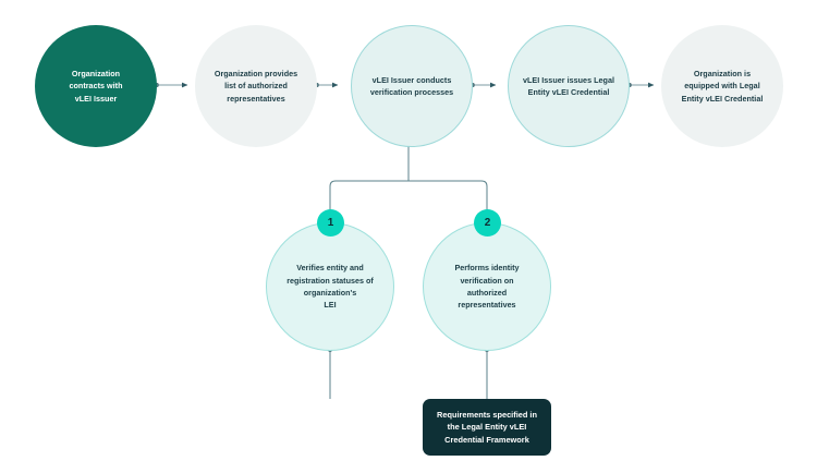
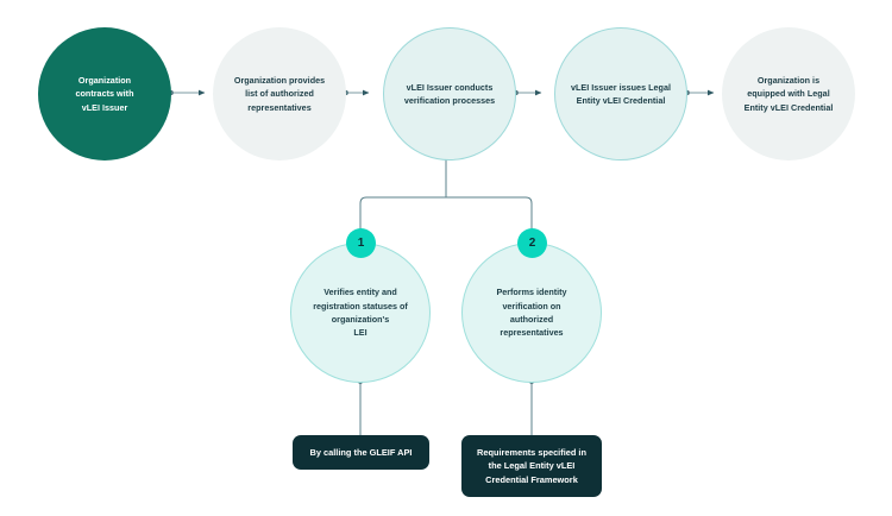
  Organization
  contracts with
  vLEI Issuer
  Organization provides
  list of authorized
  representatives
  vLEI Issuer conducts
  verification processes
  vLEI Issuer issues Legal
  Entity vLEI Credential
  Organization is
  equipped with Legal
  Entity vLEI Credential
  Verifies entity and
  registration statuses of
  organization's
  LEI
  1
  Performs identity
  verification on
  authorized
  representatives
  2
+ By calling the GLEIF API
  Requirements specified in
  the Legal Entity vLEI
  Credential Framework
